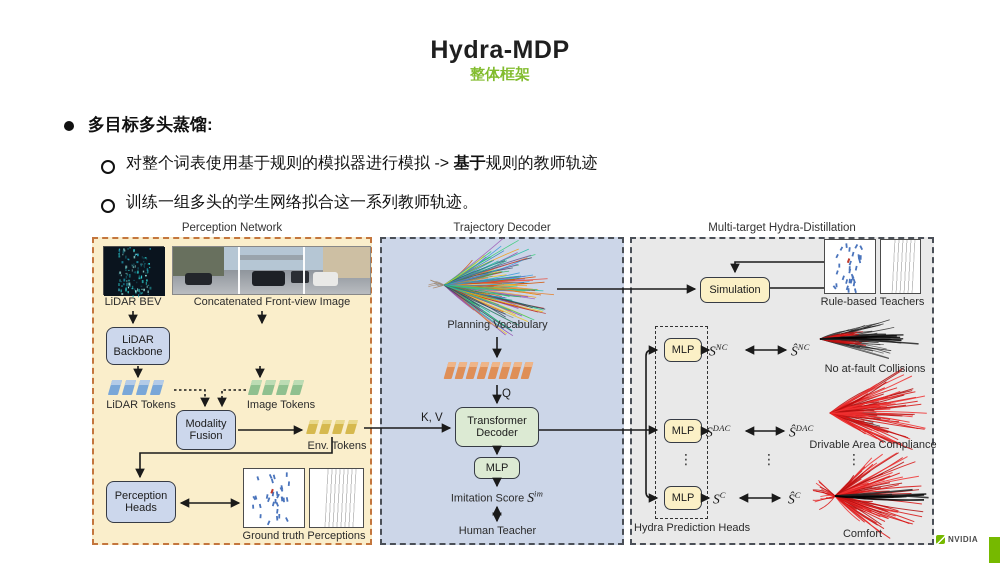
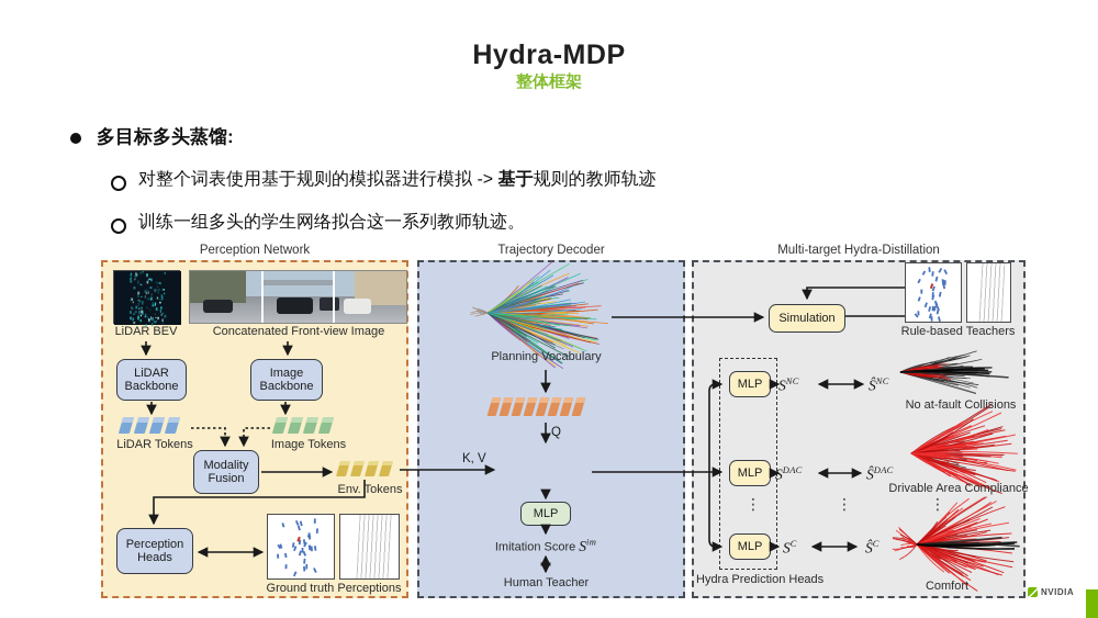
  Hydra-MDP
  整体框架
  多目标多头蒸馏:
  对整个词表使用基于规则的模拟器进行模拟 -> 基于规则的教师轨迹
  训练一组多头的学生网络拟合这一系列教师轨迹。
  Perception Network
  Trajectory Decoder
  Multi-target Hydra-Distillation
  LiDAR BEV
  Concatenated Front-view Image
  LiDAR Backbone
+ Image Backbone
  LiDAR Tokens
  Image Tokens
  Modality Fusion
  Env. Tokens
  Perception Heads
  Ground truth Perceptions
  Planning Vocabulary
  Q
  K, V
- Transformer Decoder
  MLP
  Imitation Score Sim
  Human Teacher
  Simulation
  Rule-based Teachers
  MLP
  MLP
  MLP
  SNC
  ŜNC
  SDAC
  ŜDAC
  SC
  ŜC
  No at-fault Collisions
  Drivable Area Compliance
  Comfort
  ⋮
  ⋮
  ⋮
  Hydra Prediction Heads
  NVIDIA
